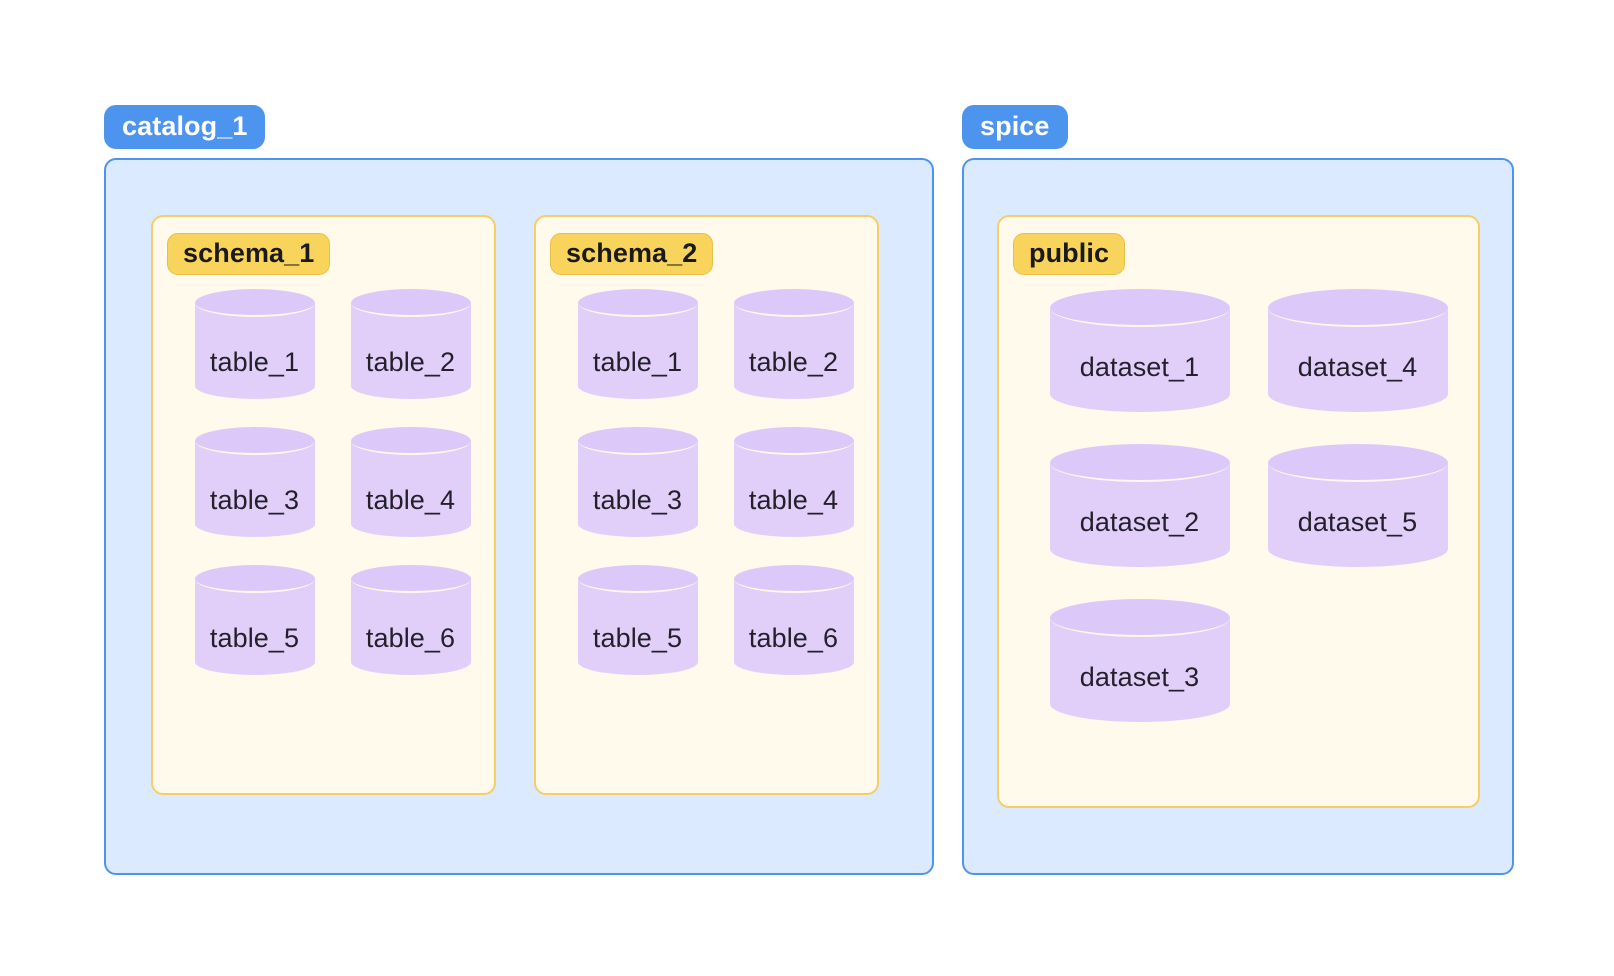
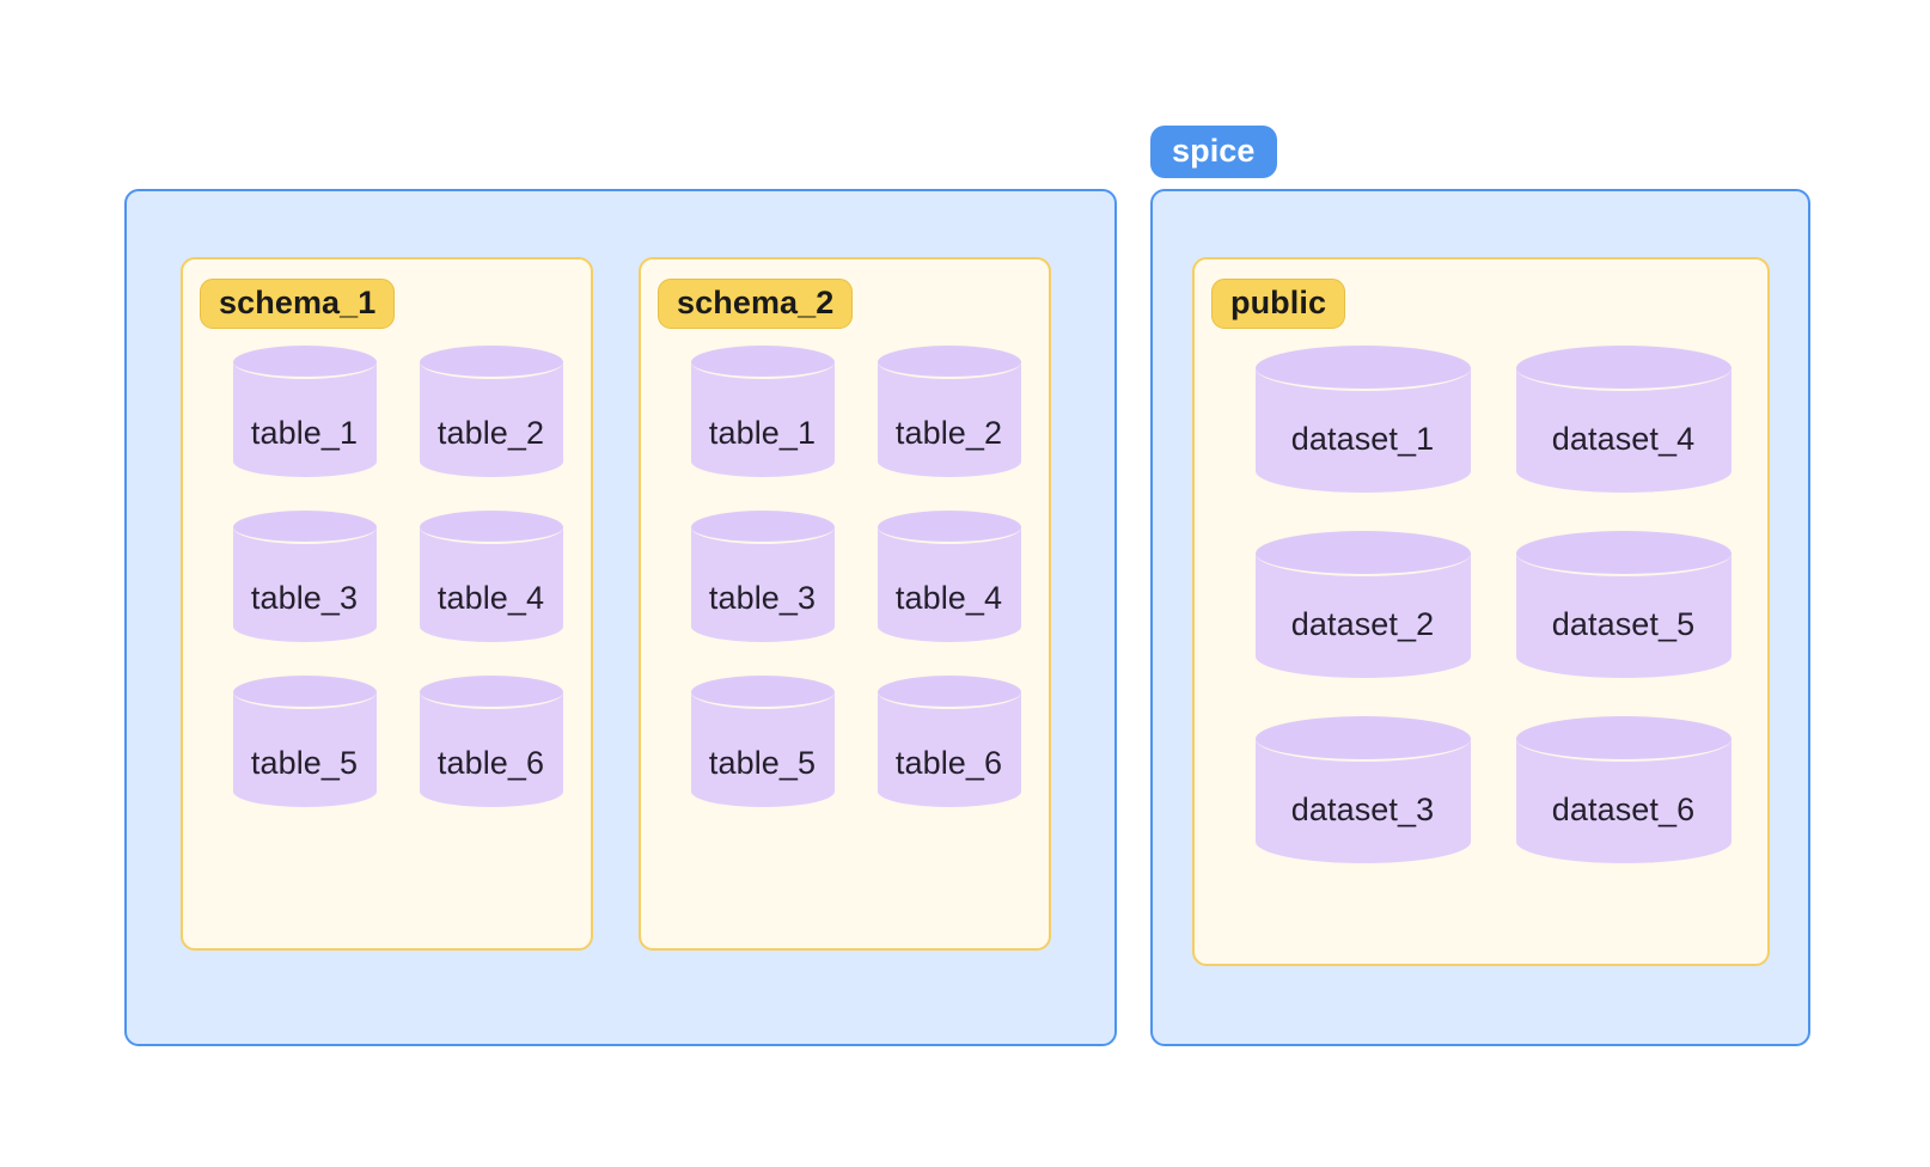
- catalog_1
  schema_1
  table_1
  table_2
  table_3
  table_4
  table_5
  table_6
  schema_2
  table_1
  table_2
  table_3
  table_4
  table_5
  table_6
  spice
  public
  dataset_1
  dataset_4
  dataset_2
  dataset_5
  dataset_3
+ dataset_6
